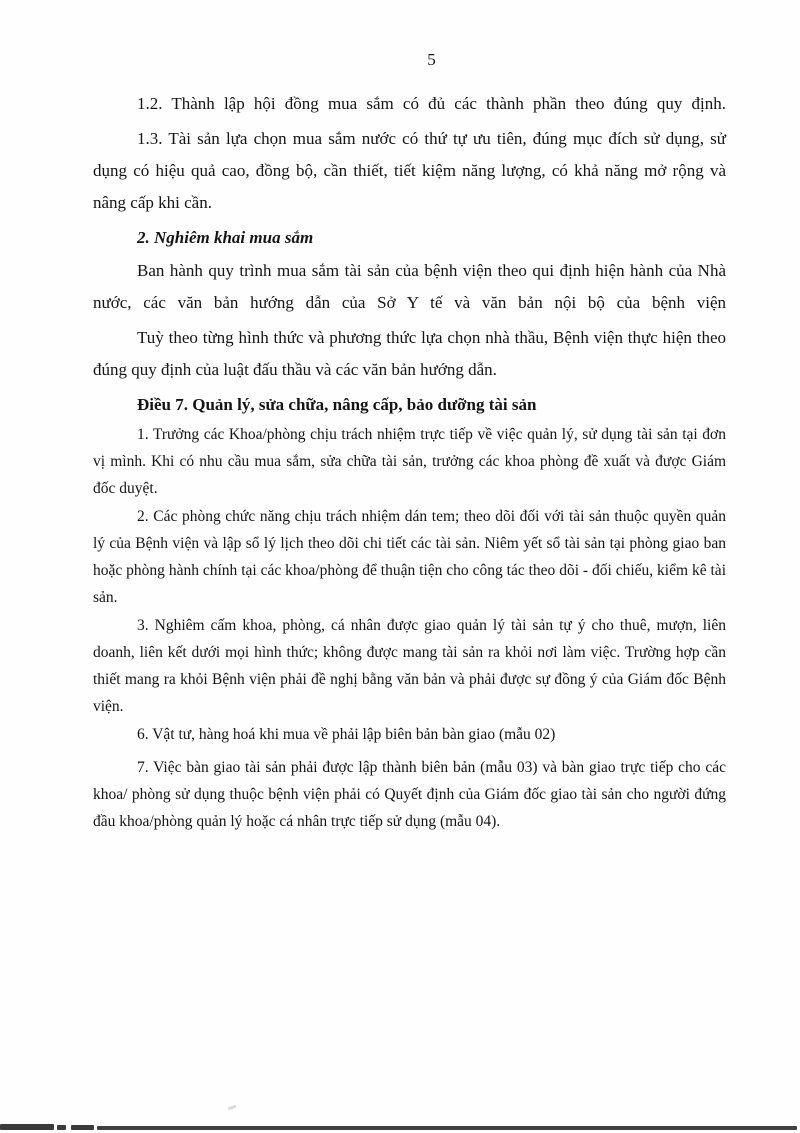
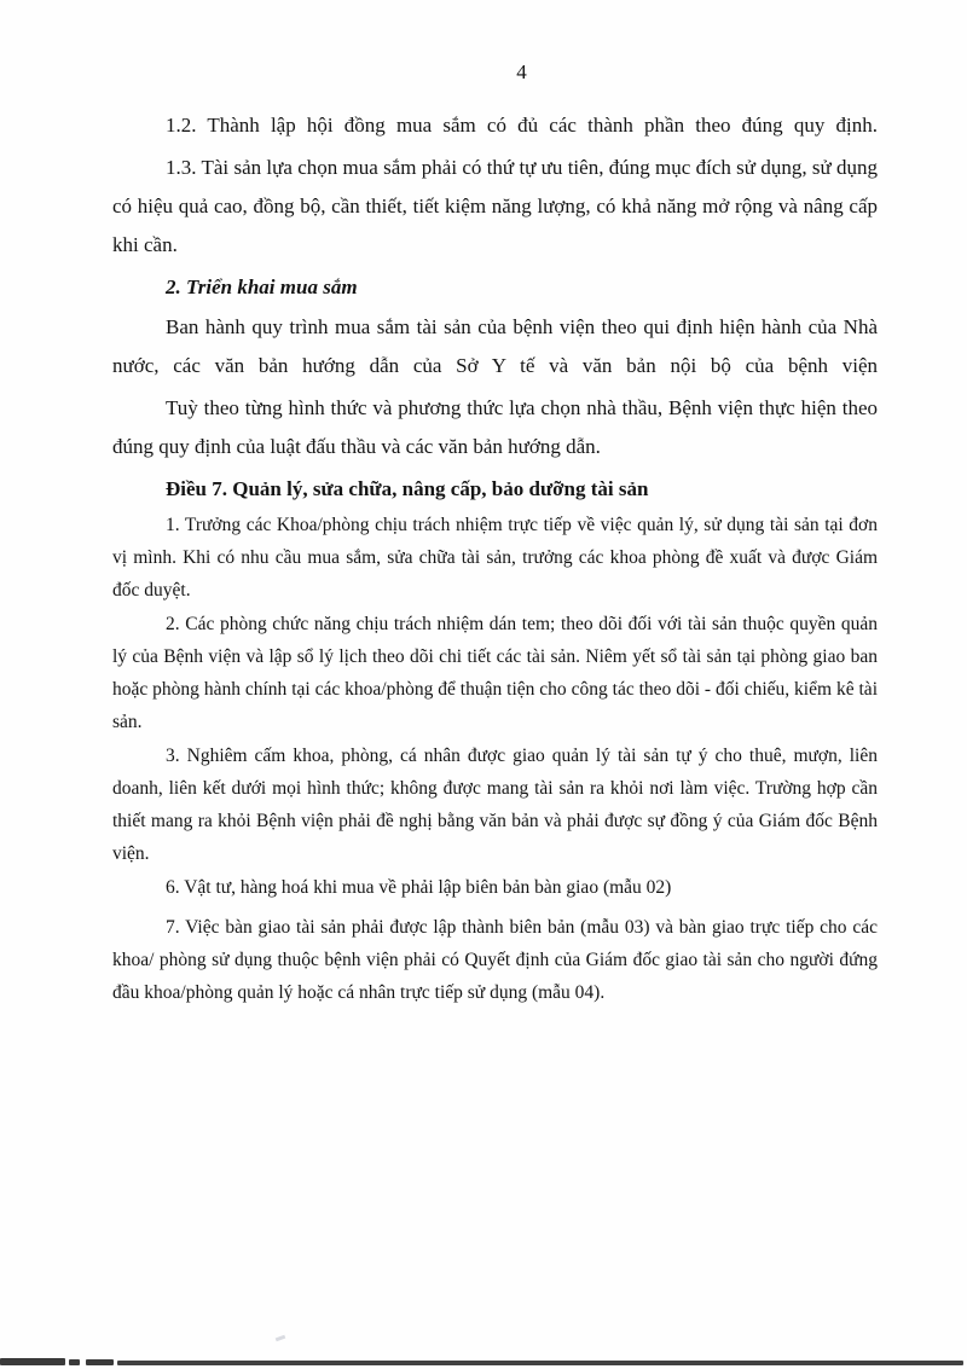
- 5
+ 4
  1.2. Thành lập hội đồng mua sắm có đủ các thành phần theo đúng quy định.
- 1.3. Tài sản lựa chọn mua sắm nước có thứ tự ưu tiên, đúng mục đích sử dụng, sử dụng có hiệu quả cao, đồng bộ, cần thiết, tiết kiệm năng lượng, có khả năng mở rộng và nâng cấp khi cần.
+ 1.3. Tài sản lựa chọn mua sắm phải có thứ tự ưu tiên, đúng mục đích sử dụng, sử dụng có hiệu quả cao, đồng bộ, cần thiết, tiết kiệm năng lượng, có khả năng mở rộng và nâng cấp khi cần.
- 2. Nghiêm khai mua sắm
+ 2. Triển khai mua sắm
  Ban hành quy trình mua sắm tài sản của bệnh viện theo qui định hiện hành của Nhà nước, các văn bản hướng dẫn của Sở Y tế và văn bản nội bộ của bệnh viện
  Tuỳ theo từng hình thức và phương thức lựa chọn nhà thầu, Bệnh viện thực hiện theo đúng quy định của luật đấu thầu và các văn bản hướng dẫn.
  Điều 7. Quản lý, sửa chữa, nâng cấp, bảo dưỡng tài sản
  1. Trưởng các Khoa/phòng chịu trách nhiệm trực tiếp về việc quản lý, sử dụng tài sản tại đơn vị mình. Khi có nhu cầu mua sắm, sửa chữa tài sản, trưởng các khoa phòng đề xuất và được Giám đốc duyệt.
  2. Các phòng chức năng chịu trách nhiệm dán tem; theo dõi đối với tài sản thuộc quyền quản lý của Bệnh viện và lập sổ lý lịch theo dõi chi tiết các tài sản. Niêm yết sổ tài sản tại phòng giao ban hoặc phòng hành chính tại các khoa/phòng để thuận tiện cho công tác theo dõi - đối chiếu, kiểm kê tài sản.
  3. Nghiêm cấm khoa, phòng, cá nhân được giao quản lý tài sản tự ý cho thuê, mượn, liên doanh, liên kết dưới mọi hình thức; không được mang tài sản ra khỏi nơi làm việc. Trường hợp cần thiết mang ra khỏi Bệnh viện phải đề nghị bằng văn bản và phải được sự đồng ý của Giám đốc Bệnh viện.
  6. Vật tư, hàng hoá khi mua về phải lập biên bản bàn giao (mẫu 02)
  7. Việc bàn giao tài sản phải được lập thành biên bản (mẫu 03) và bàn giao trực tiếp cho các khoa/ phòng sử dụng thuộc bệnh viện phải có Quyết định của Giám đốc giao tài sản cho người đứng đầu khoa/phòng quản lý hoặc cá nhân trực tiếp sử dụng (mẫu 04).
